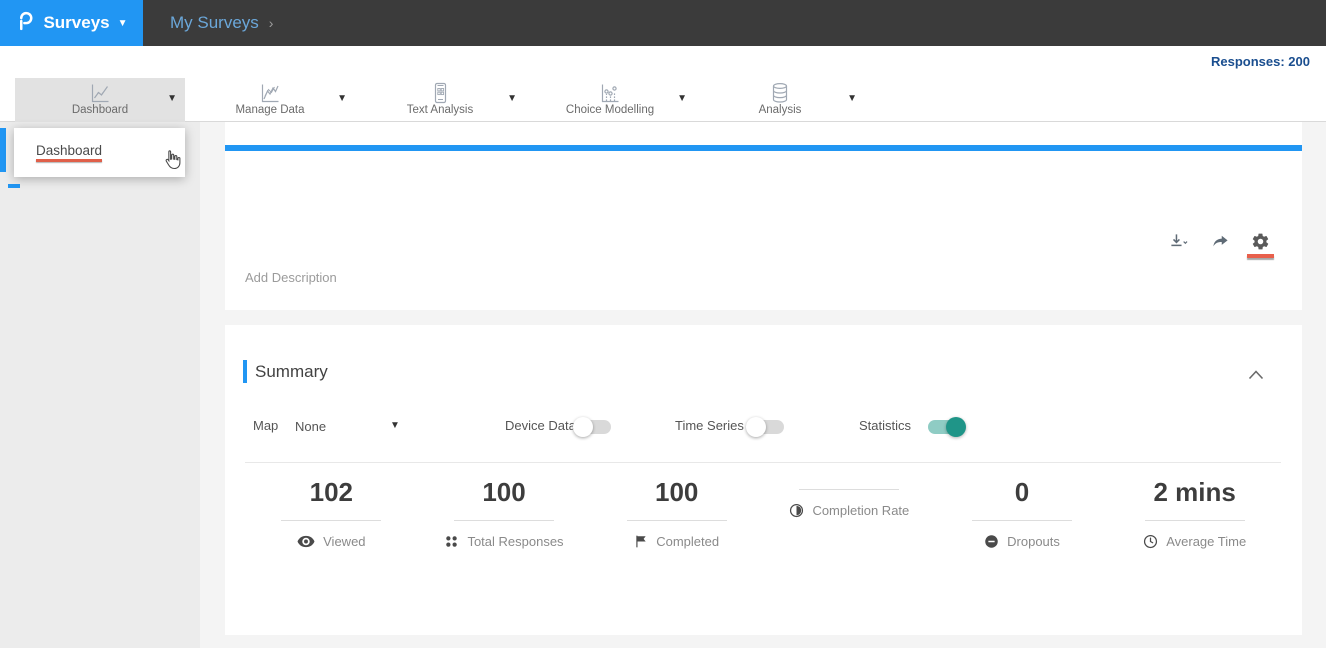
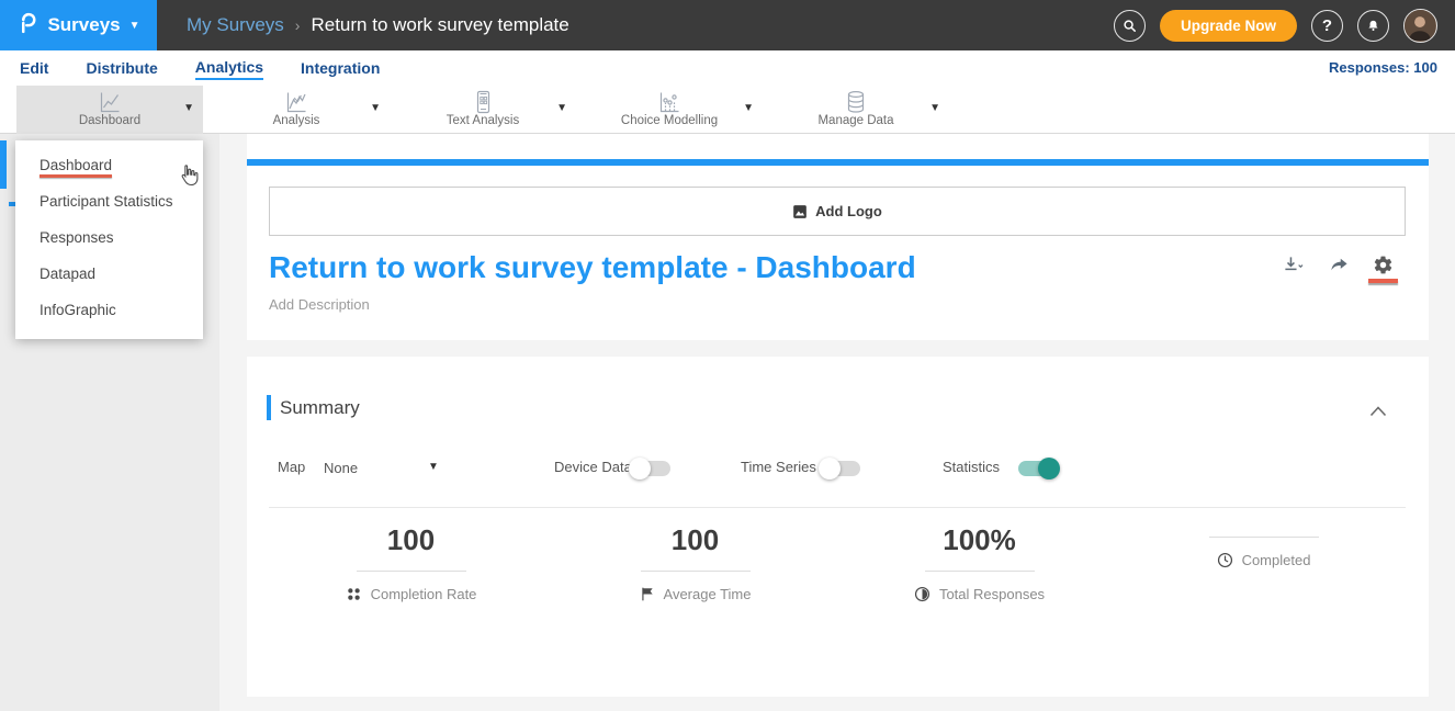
  Surveys
  ▼
  My Surveys
  ›
+ Return to work survey template
+ Upgrade Now
+ ?
+ Edit
+ Distribute
+ Analytics
+ Integration
- Responses: 200
+ Responses: 100
  Dashboard
  ▼
- Manage Data
+ Analysis
  ▼
  Text Analysis
  ▼
  Choice Modelling
  ▼
- Analysis
+ Manage Data
  ▼
  Dashboard
+ Participant Statistics
+ Responses
+ Datapad
+ InfoGraphic
+ Add Logo
+ Return to work survey template - Dashboard
  Add Description
  Summary
  Map
  None
  ▼
  Device Dat
  Time Series
  Statistics
- 102
- Viewed
  100
- Total Responses
+ Completion Rate
  100
- Completed
+ Average Time
+ 100%
- Completion Rate
+ Total Responses
- 0
- Dropouts
- 2 mins
- Average Time
+ Completed
